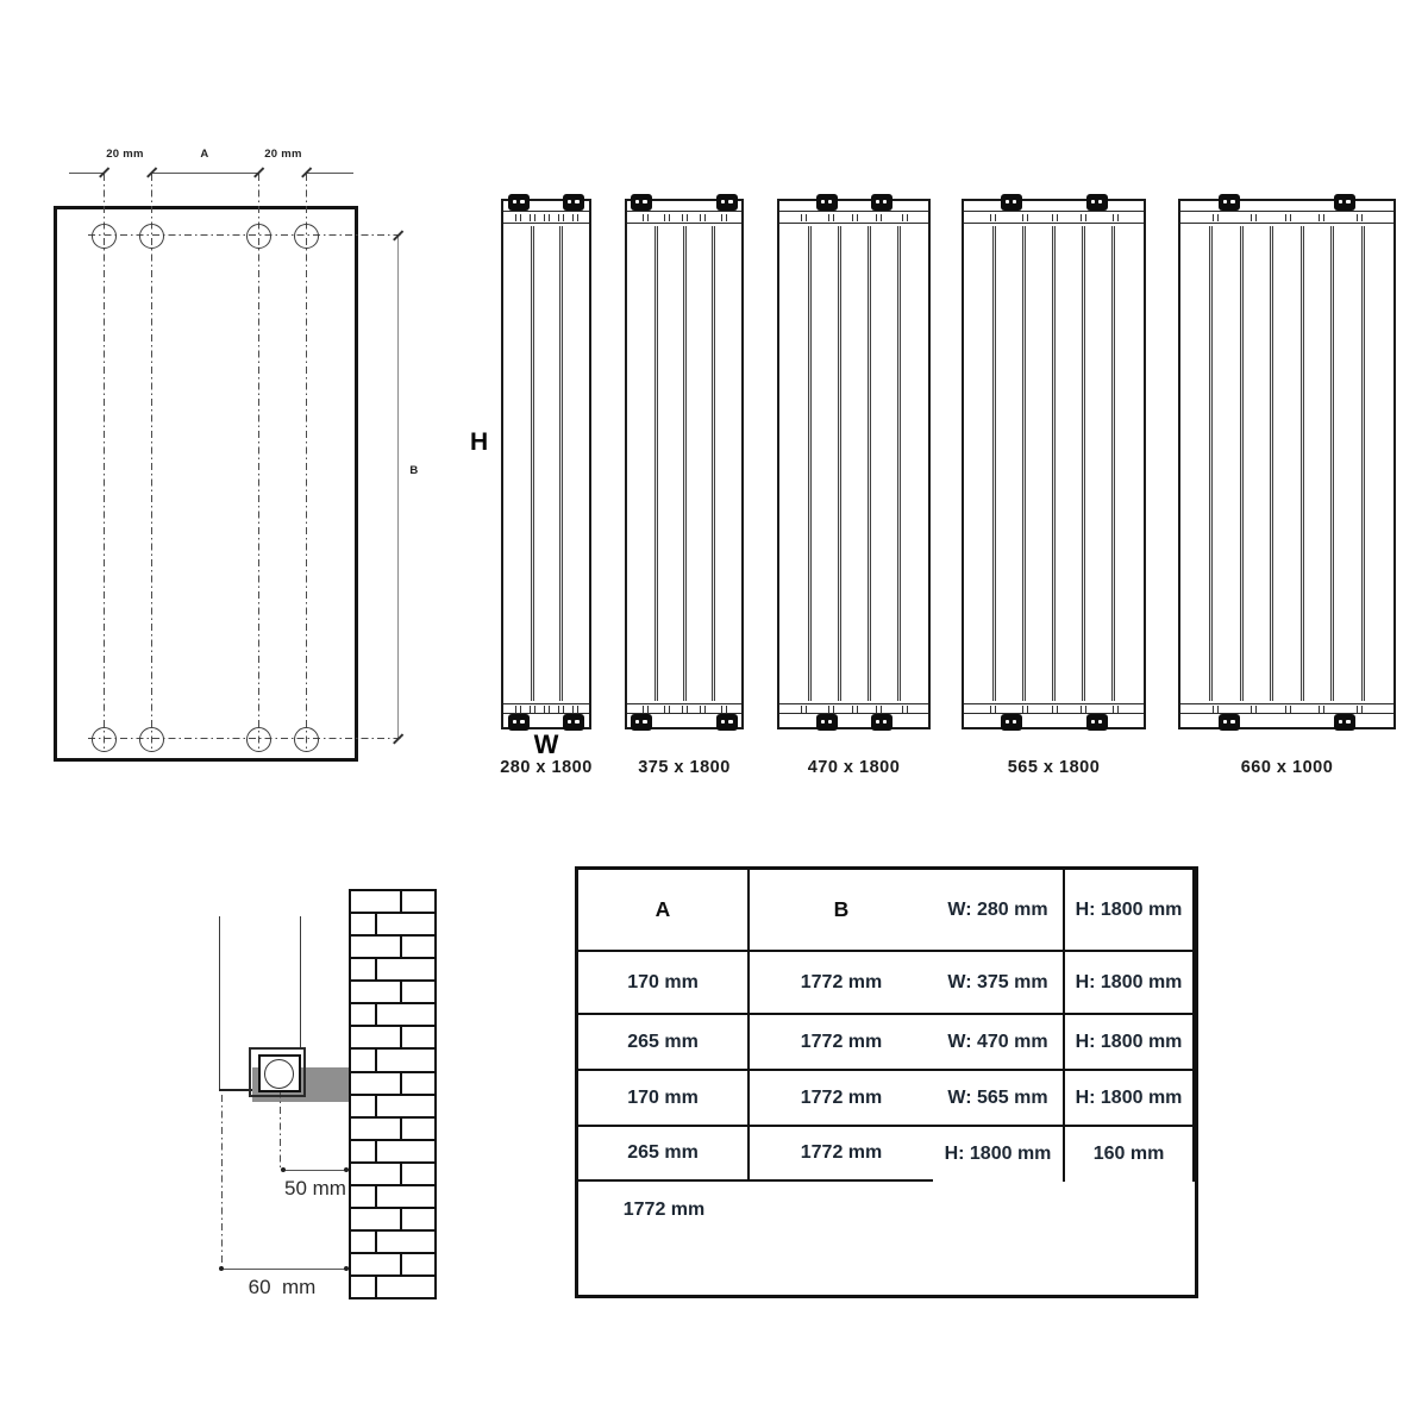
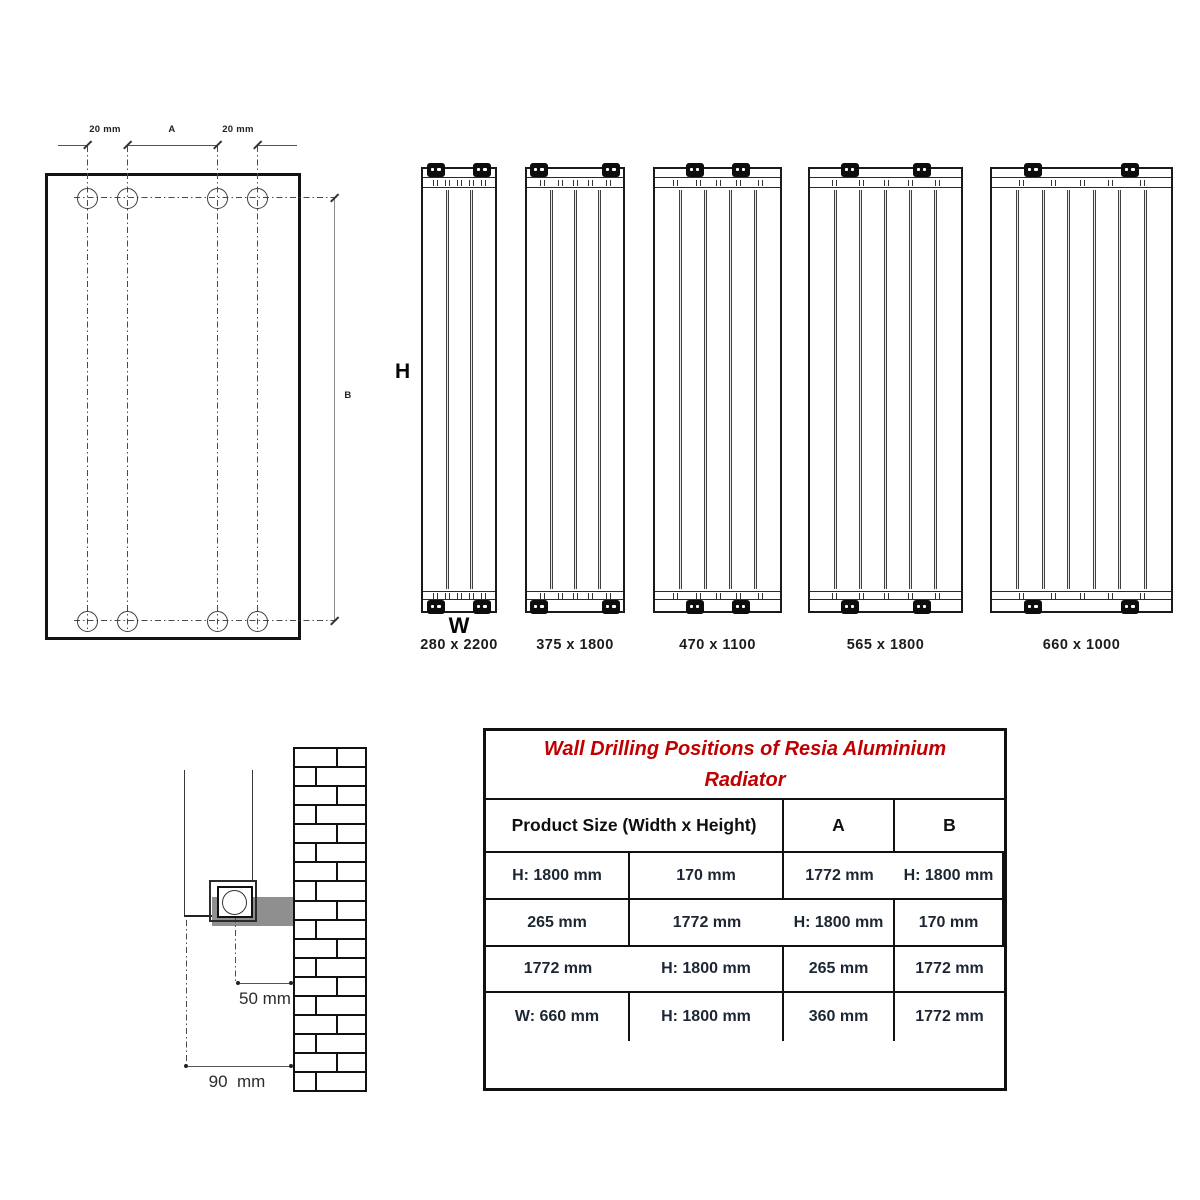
  20 mm
  A
  20 mm
  B
  H
  W
- 280 x 1800
+ 280 x 2200
  375 x 1800
- 470 x 1800
+ 470 x 1100
  565 x 1800
  660 x 1000
  50 mm
- 60 mm
+ 90 mm
+ Wall Drilling Positions of Resia Aluminium Radiator
+ Product Size (Width x Height)
  A
  B
- W: 280 mm
  H: 1800 mm
  170 mm
  1772 mm
- W: 375 mm
  H: 1800 mm
  265 mm
  1772 mm
- W: 470 mm
  H: 1800 mm
  170 mm
  1772 mm
- W: 565 mm
  H: 1800 mm
  265 mm
  1772 mm
+ W: 660 mm
  H: 1800 mm
- 160 mm
+ 360 mm
  1772 mm
